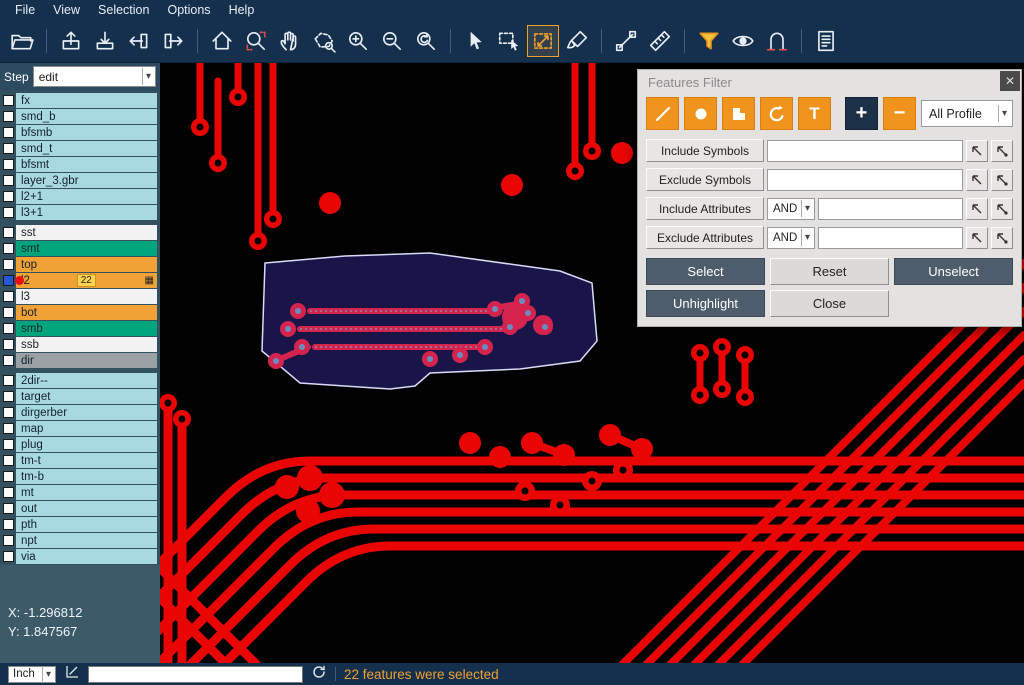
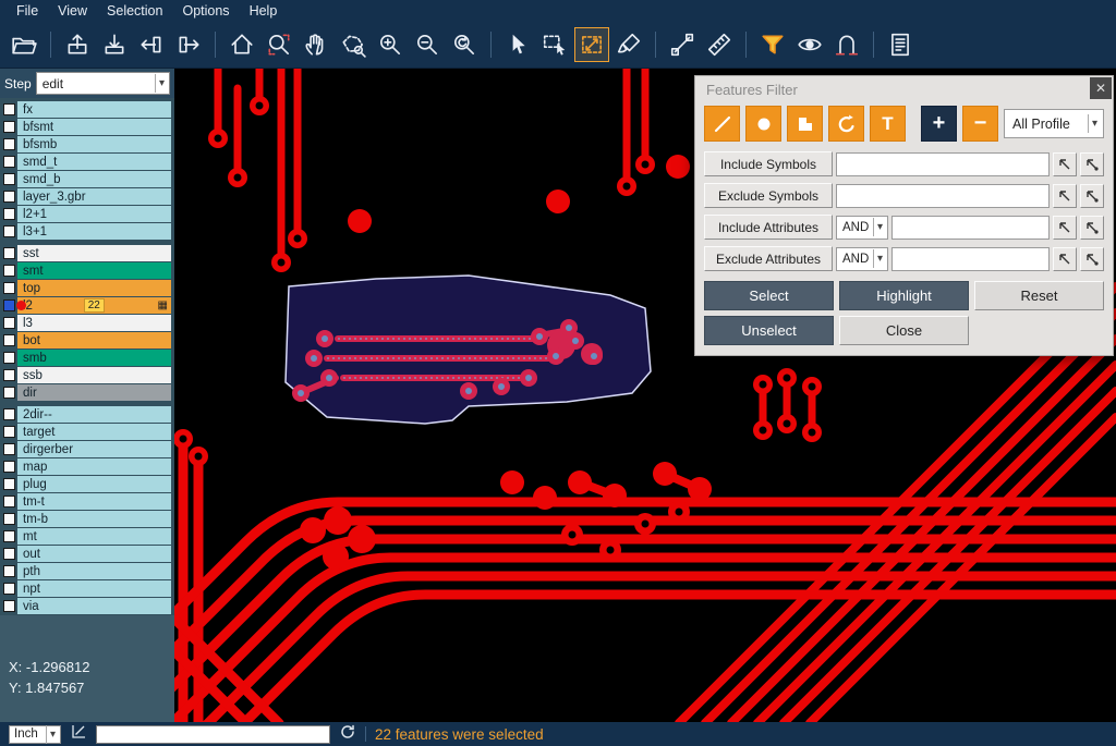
  File
  View
  Selection
  Options
  Help
  Step
  edit
  ▾
  fx
- smd_b
+ bfsmt
  bfsmb
  smd_t
- bfsmt
+ smd_b
  layer_3.gbr
  l2+1
  l3+1
  sst
  smt
  top
  22
  ▦
  l3
  bot
  smb
  ssb
  dir
  2dir--
  target
  dirgerber
  map
  plug
  tm-t
  tm-b
  mt
  out
  pth
  npt
  via
  X: -1.296812
  Y: 1.847567
  Features Filter
  ✕
  T
  +
  −
  All Profile
  ▾
  Include Symbols
  Exclude Symbols
  Include Attributes
  AND
  ▾
  Exclude Attributes
  AND
  ▾
  Select
+ Highlight
  Reset
  Unselect
- Unhighlight
  Close
  Inch
  ▾
  22 features were selected
